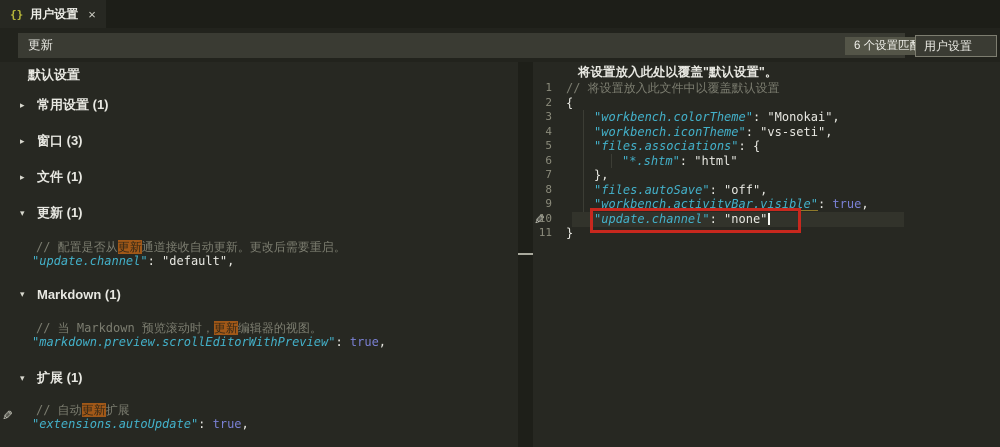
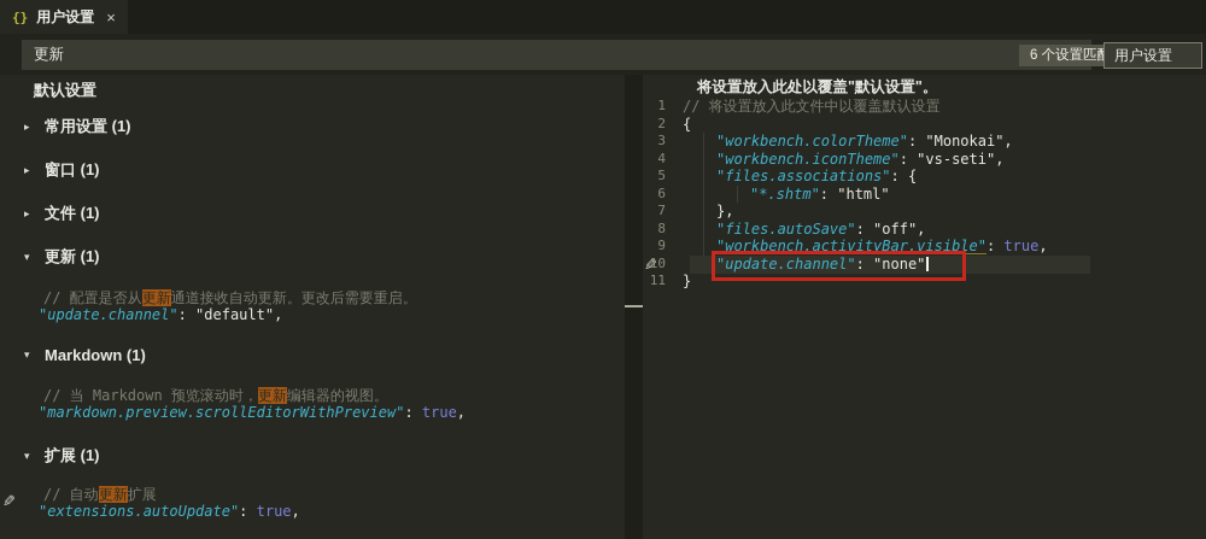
  {}
  用户设置
  ×
  更新
  6 个设置匹
  用户设置
  默认设置
  ▸
  常用设置 (1)
  ▸
- 窗口 (3)
+ 窗口 (1)
  ▸
  文件 (1)
  ▾
  更新 (1)
  // 配置是否从更新通道接收自动更新。更改后需要重启。
  "update.channel": "default",
  ▾
  Markdown (1)
  // 当 Markdown 预览滚动时，更新编辑器的视图。
  "markdown.preview.scrollEditorWithPreview": true,
  ▾
  扩展 (1)
  // 自动更新扩展
  "extensions.autoUpdate": true,
  将设置放入此处以覆盖"默认设置"。
  1
  // 将设置放入此文件中以覆盖默认设置
  2
  {
  3
  "workbench.colorTheme": "Monokai",
  4
  "workbench.iconTheme": "vs-seti",
  5
  "files.associations": {
  6
  "*.shtm": "html"
  7
  },
  8
  "files.autoSave": "off",
  9
  "workbench.activityBar.visible": true,
  10
  "update.channel": "none"
  11
  }
